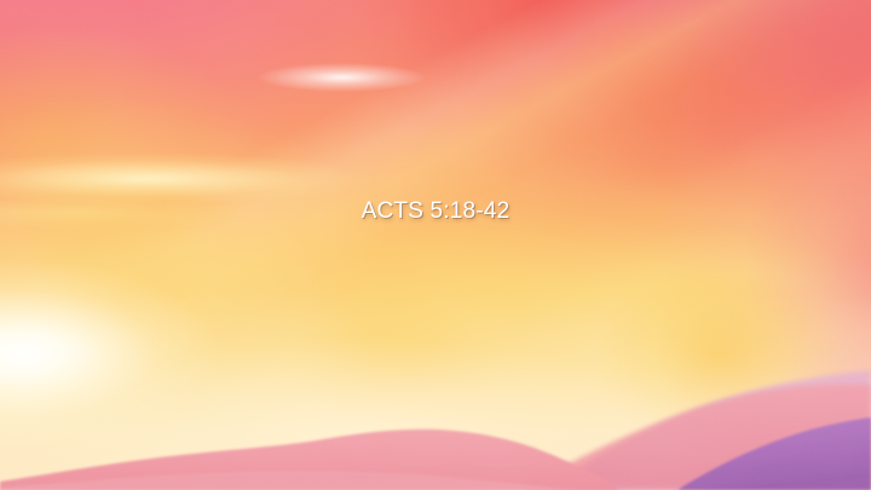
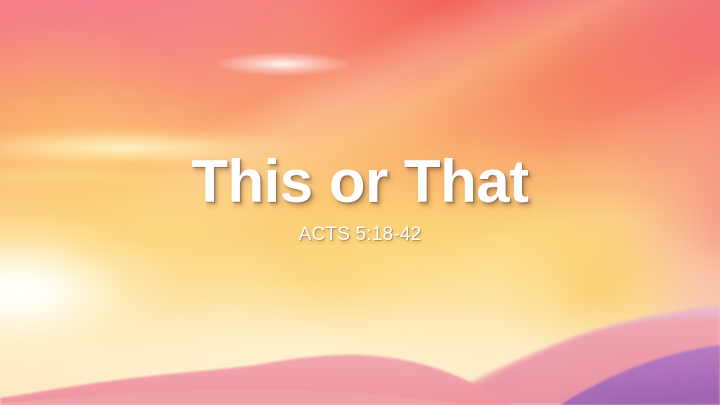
+ This or That
  ACTS 5:18-42
